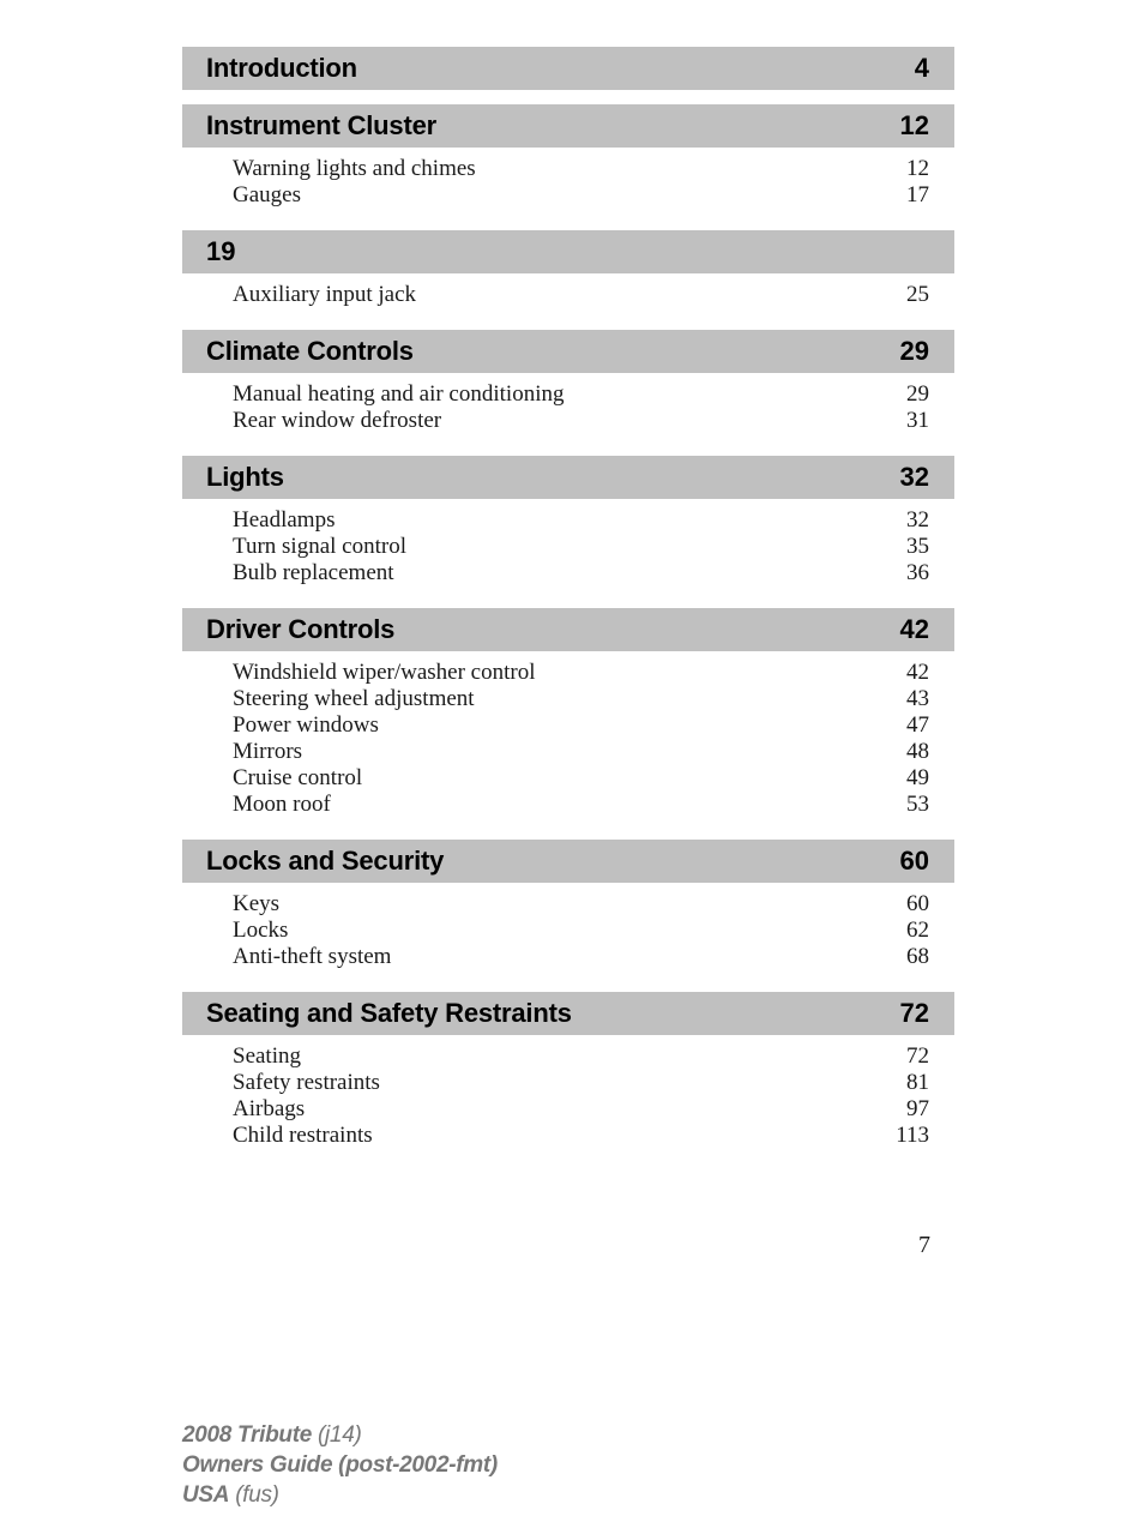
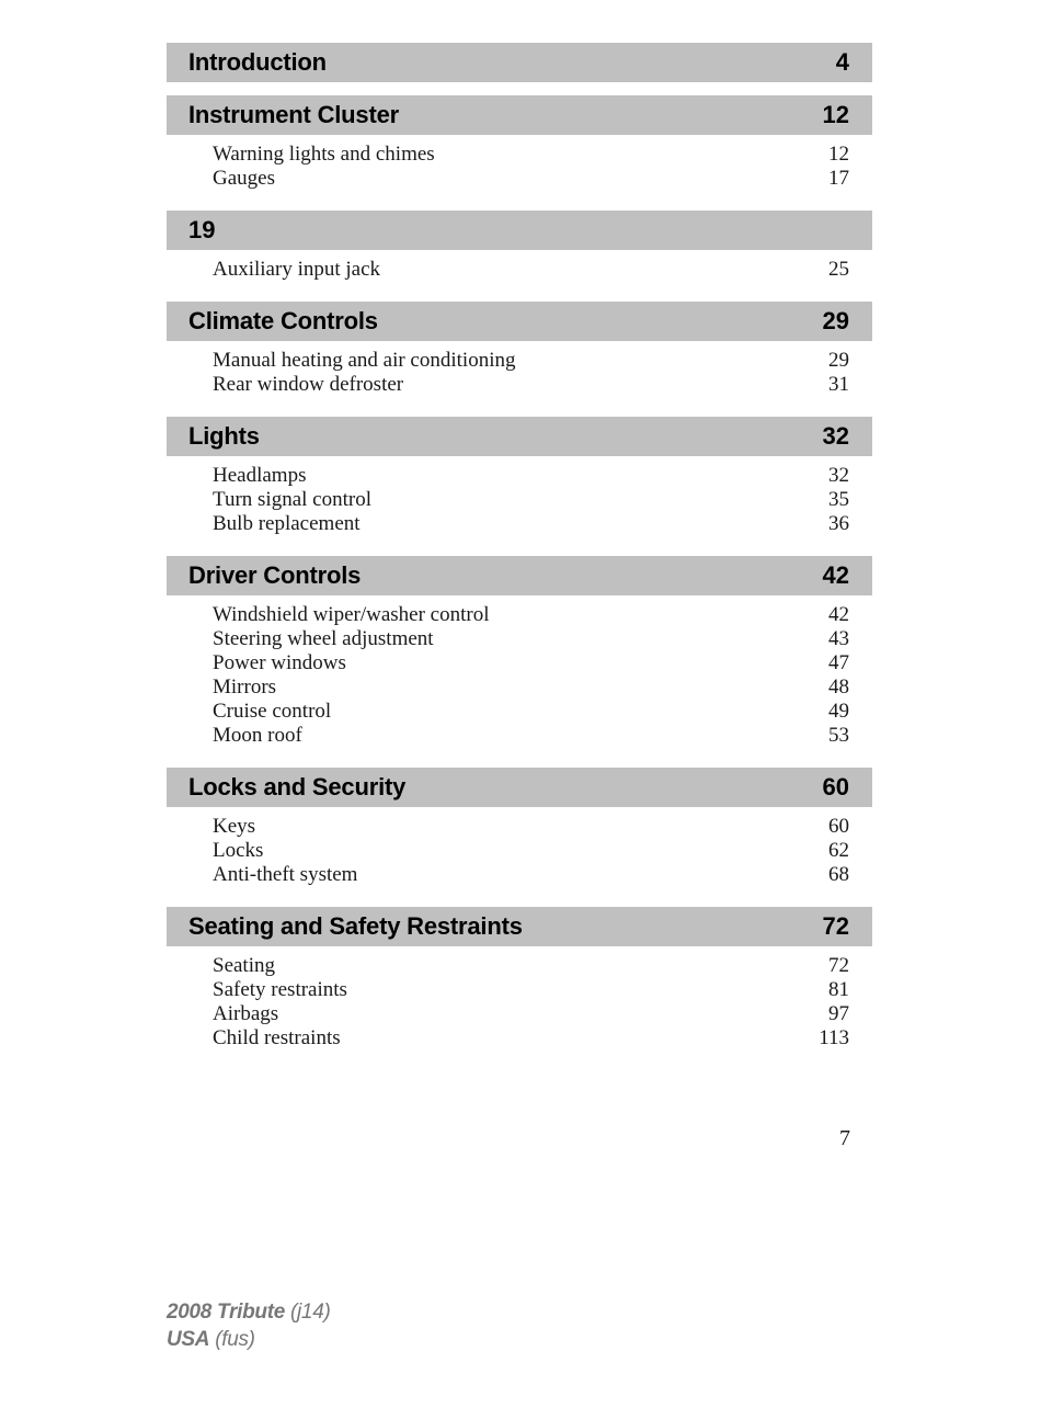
  Introduction
  4
  Instrument Cluster
  12
  Warning lights and chimes
  12
  Gauges
  17
  19
  Auxiliary input jack
  25
  Climate Controls
  29
  Manual heating and air conditioning
  29
  Rear window defroster
  31
  Lights
  32
  Headlamps
  32
  Turn signal control
  35
  Bulb replacement
  36
  Driver Controls
  42
  Windshield wiper/washer control
  42
  Steering wheel adjustment
  43
  Power windows
  47
  Mirrors
  48
  Cruise control
  49
  Moon roof
  53
  Locks and Security
  60
  Keys
  60
  Locks
  62
  Anti-theft system
  68
  Seating and Safety Restraints
  72
  Seating
  72
  Safety restraints
  81
  Airbags
  97
  Child restraints
  113
  7
  2008 Tribute (j14)
- Owners Guide (post-2002-fmt)
  USA (fus)
